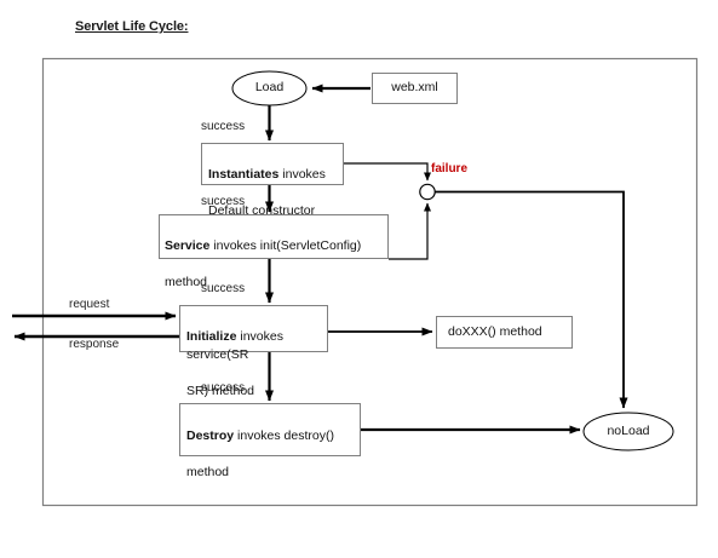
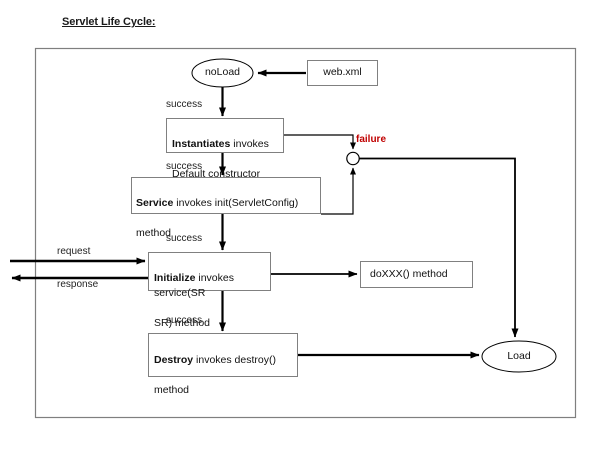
  Servlet Life Cycle:
- Load
+ noLoad
  web.xml
  Instantiates invokes
  Default constructor
  Service invokes init(ServletConfig)
  method
  Initialize invokes service(SR
  SR) method
  doXXX() method
  Destroy invokes destroy()
  method
- noLoad
+ Load
  success
  success
  success
  success
  failure
  request
  response
